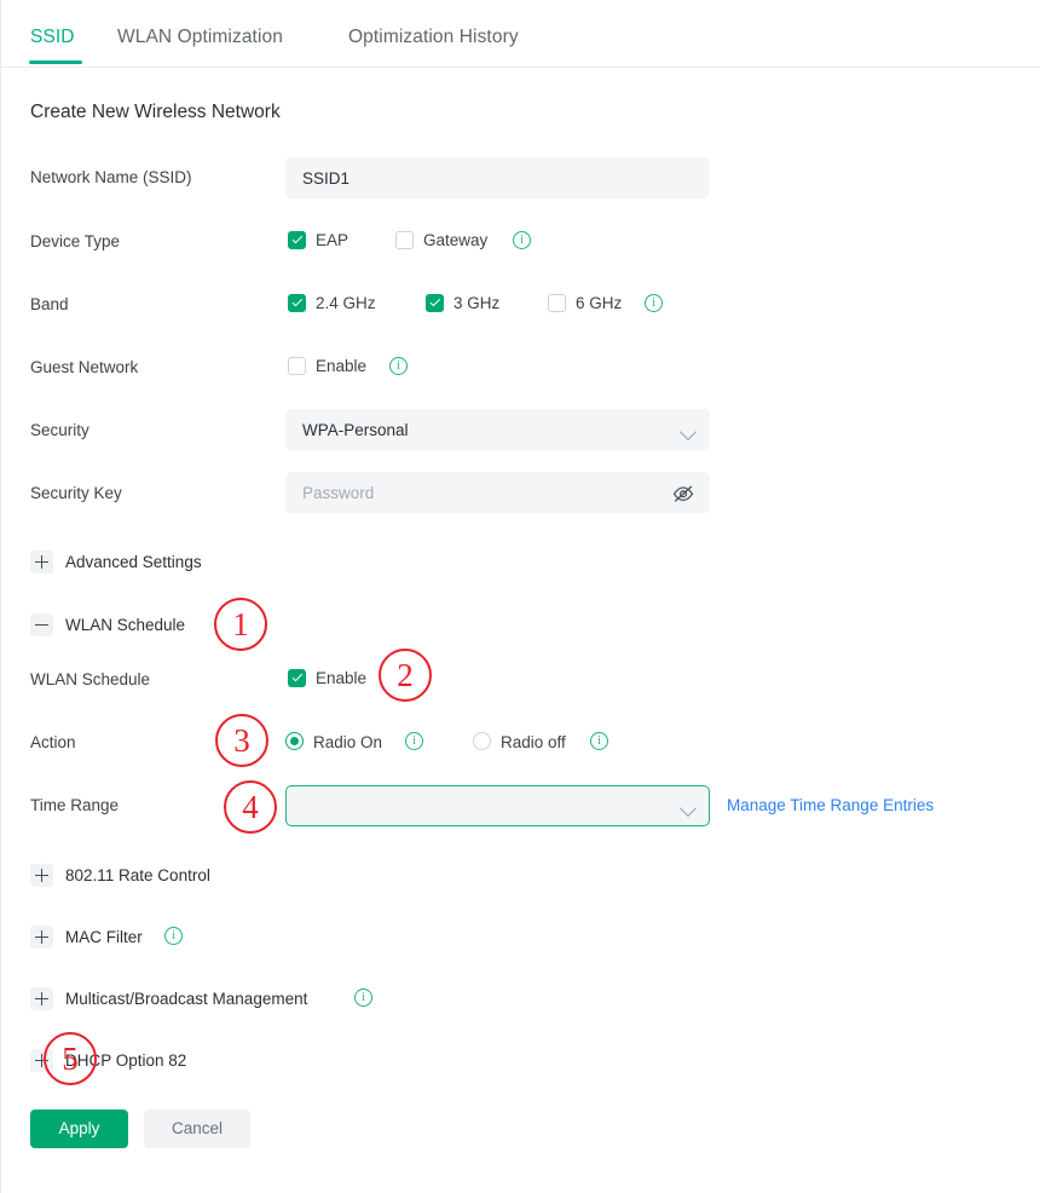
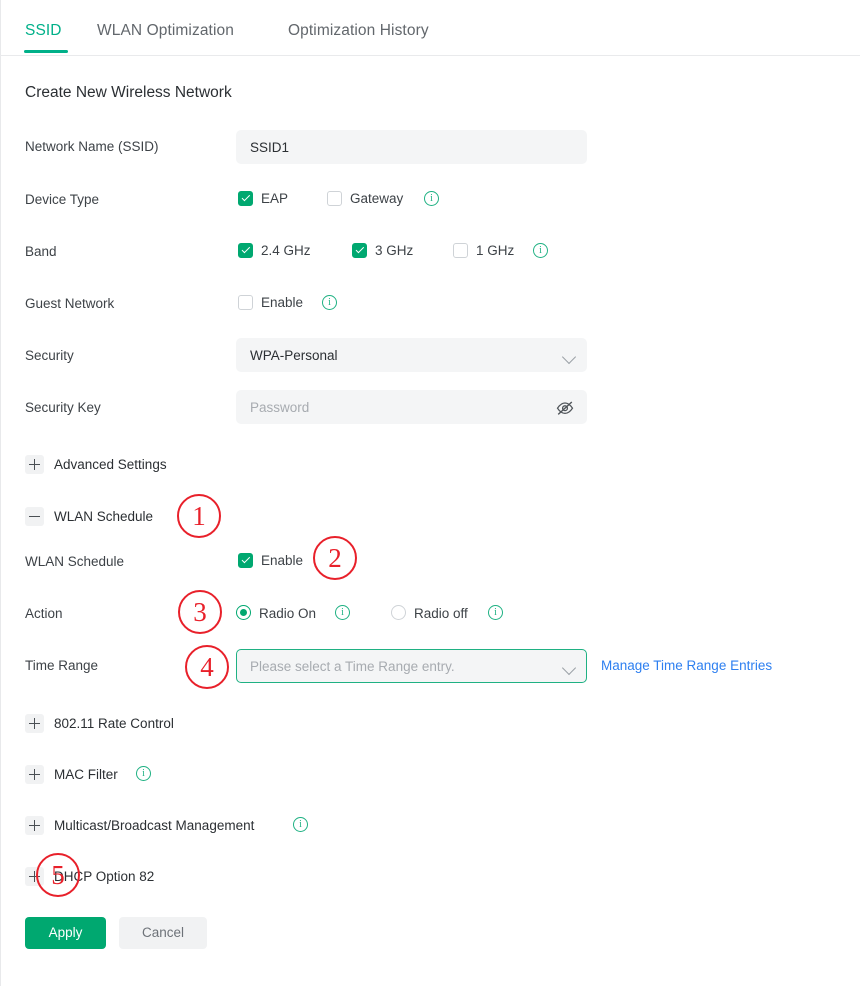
  SSID
  WLAN Optimization
  Optimization History
  Create New Wireless Network
  Network Name (SSID)
  SSID1
  Device Type
  EAP
  Gateway
  Band
  2.4 GHz
  3 GHz
- 6 GHz
+ 1 GHz
  Guest Network
  Enable
  Security
  WPA-Personal
  Security Key
  Password
  Advanced Settings
  WLAN Schedule
  WLAN Schedule
  Enable
  Action
  Radio On
  Radio off
  Time Range
+ Please select a Time Range entry.
  Manage Time Range Entries
  802.11 Rate Control
  MAC Filter
  Multicast/Broadcast Management
  DHCP Option 82
  Apply
  Cancel
  1
  2
  3
  4
  5
